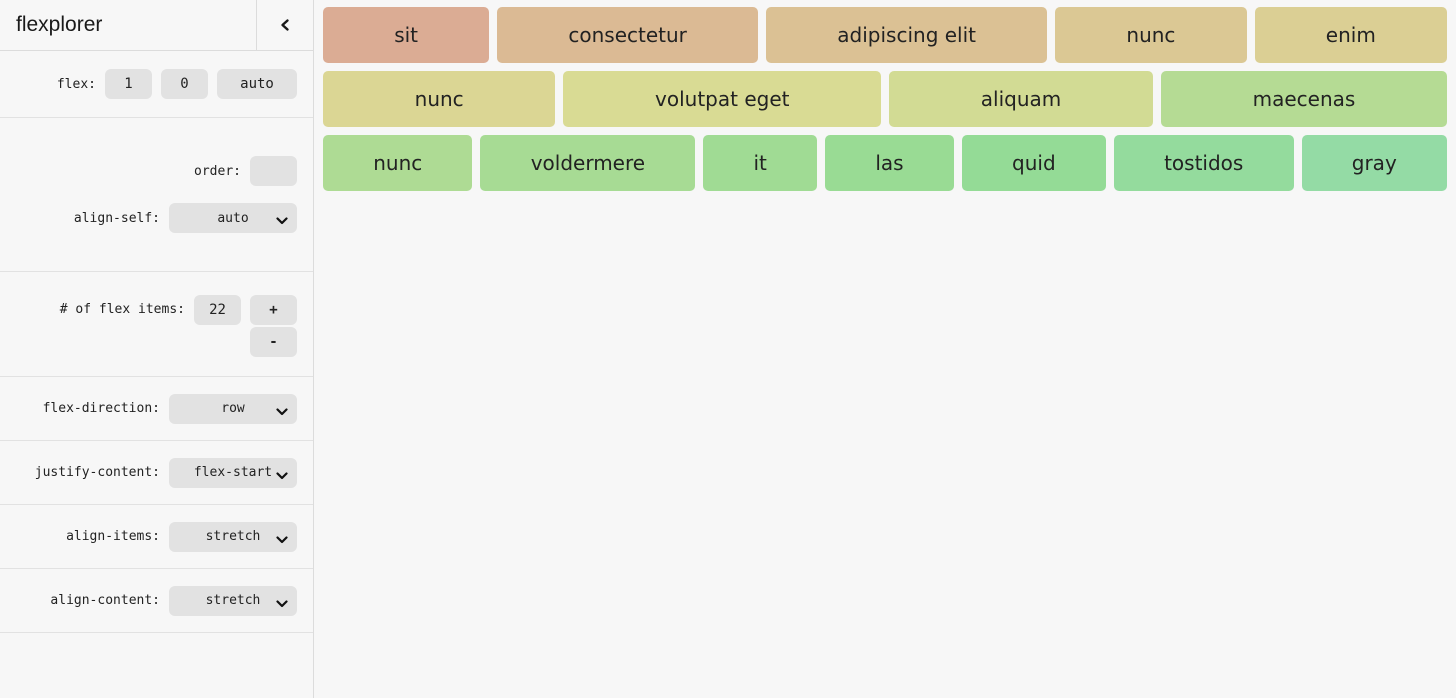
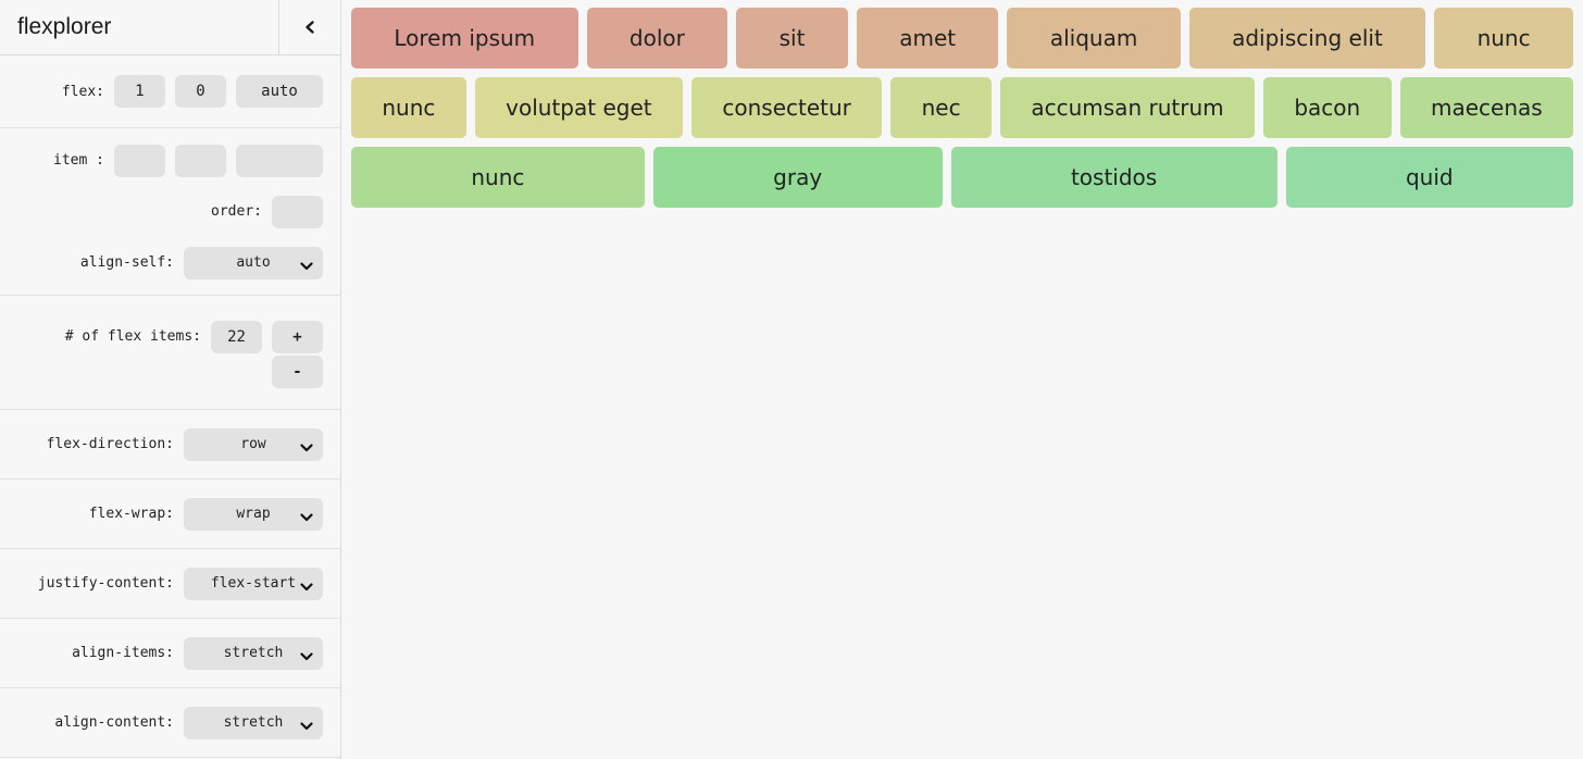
  flexplorer
  flex:
  1
  0
  auto
+ item :
  order:
  align-self:
  auto
  # of flex items:
  22
  +
  -
  flex-direction:
  row
+ flex-wrap:
+ wrap
  justify-content:
  flex-start
  align-items:
  stretch
  align-content:
  stretch
+ Lorem ipsum
+ dolor
  sit
+ amet
- consectetur
+ aliquam
  adipiscing elit
  nunc
- enim
  nunc
  volutpat eget
- aliquam
+ consectetur
+ nec
+ accumsan rutrum
+ bacon
  maecenas
  nunc
- voldermere
- it
- las
- quid
+ gray
  tostidos
- gray
+ quid
